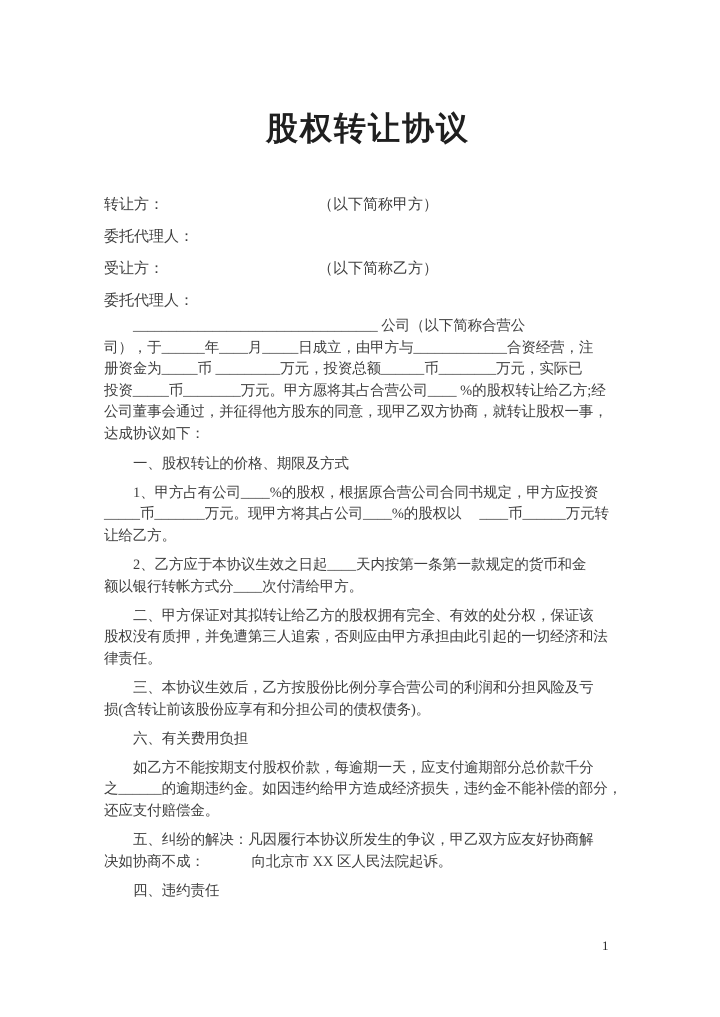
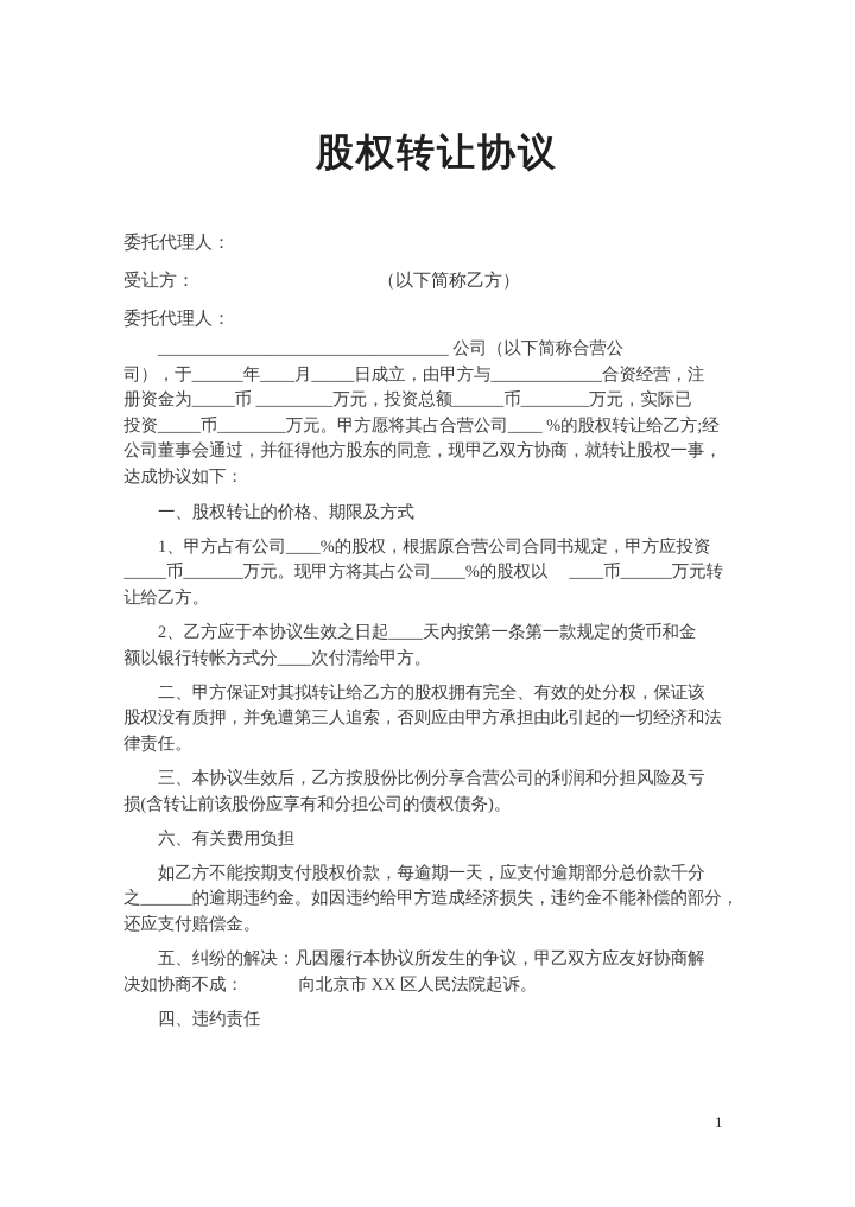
  股权转让协议
- 转让方：
- （以下简称甲方）
  委托代理人：
  受让方：
  （以下简称乙方）
  委托代理人：
  __________________________________ 公司（以下简称合营公
  司），于______年____月_____日成立，由甲方与_____________合资经营，注
  册资金为_____币 _________万元，投资总额______币________万元，实际已
  投资_____币________万元。甲方愿将其占合营公司____ %的股权转让给乙方;经
  公司董事会通过，并征得他方股东的同意，现甲乙双方协商，就转让股权一事，
  达成协议如下：
  一、股权转让的价格、期限及方式
  1、甲方占有公司____%的股权，根据原合营公司合同书规定，甲方应投资
  _____币_______万元。现甲方将其占公司____%的股权以 ____币______万元转
  让给乙方。
  2、乙方应于本协议生效之日起____天内按第一条第一款规定的货币和金
  额以银行转帐方式分____次付清给甲方。
  二、甲方保证对其拟转让给乙方的股权拥有完全、有效的处分权，保证该
  股权没有质押，并免遭第三人追索，否则应由甲方承担由此引起的一切经济和法
  律责任。
  三、本协议生效后，乙方按股份比例分享合营公司的利润和分担风险及亏
  损(含转让前该股份应享有和分担公司的债权债务)。
  六、有关费用负担
  如乙方不能按期支付股权价款，每逾期一天，应支付逾期部分总价款千分
  之______的逾期违约金。如因违约给甲方造成经济损失，违约金不能补偿的部分，
  还应支付赔偿金。
  五、纠纷的解决：凡因履行本协议所发生的争议，甲乙双方应友好协商解
  决如协商不成： 向北京市 XX 区人民法院起诉。
  四、违约责任
  1
